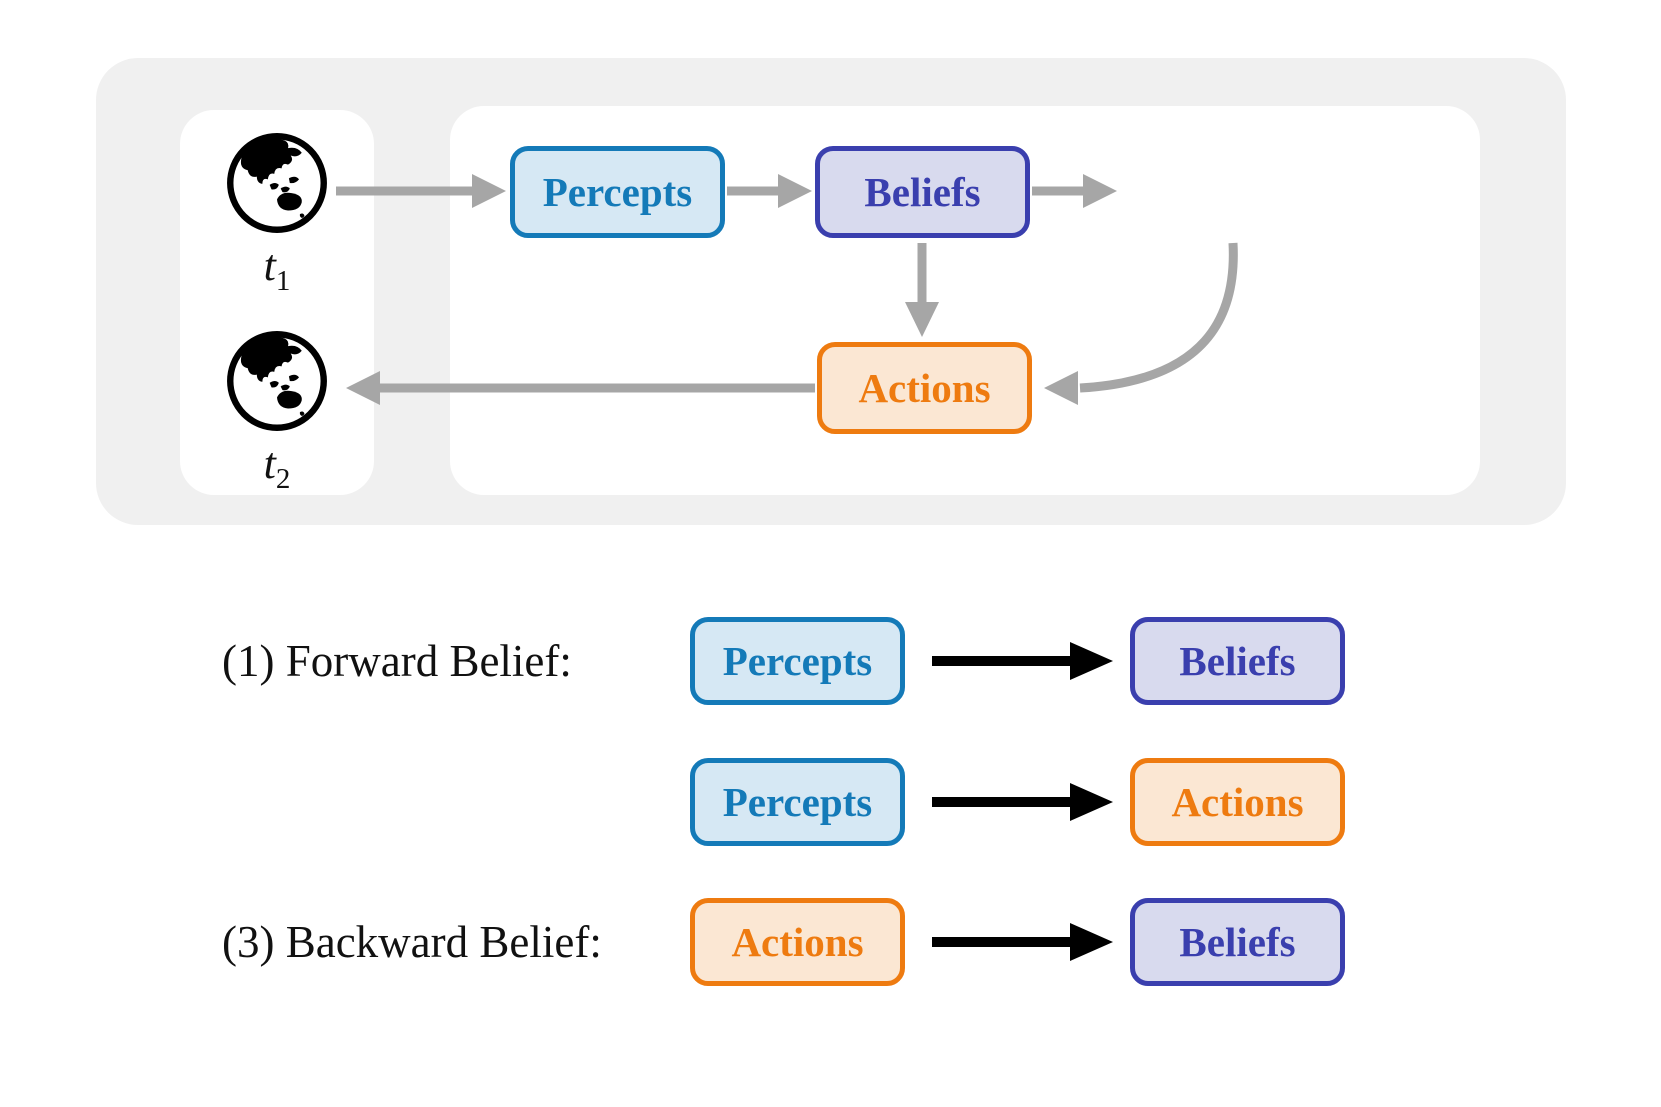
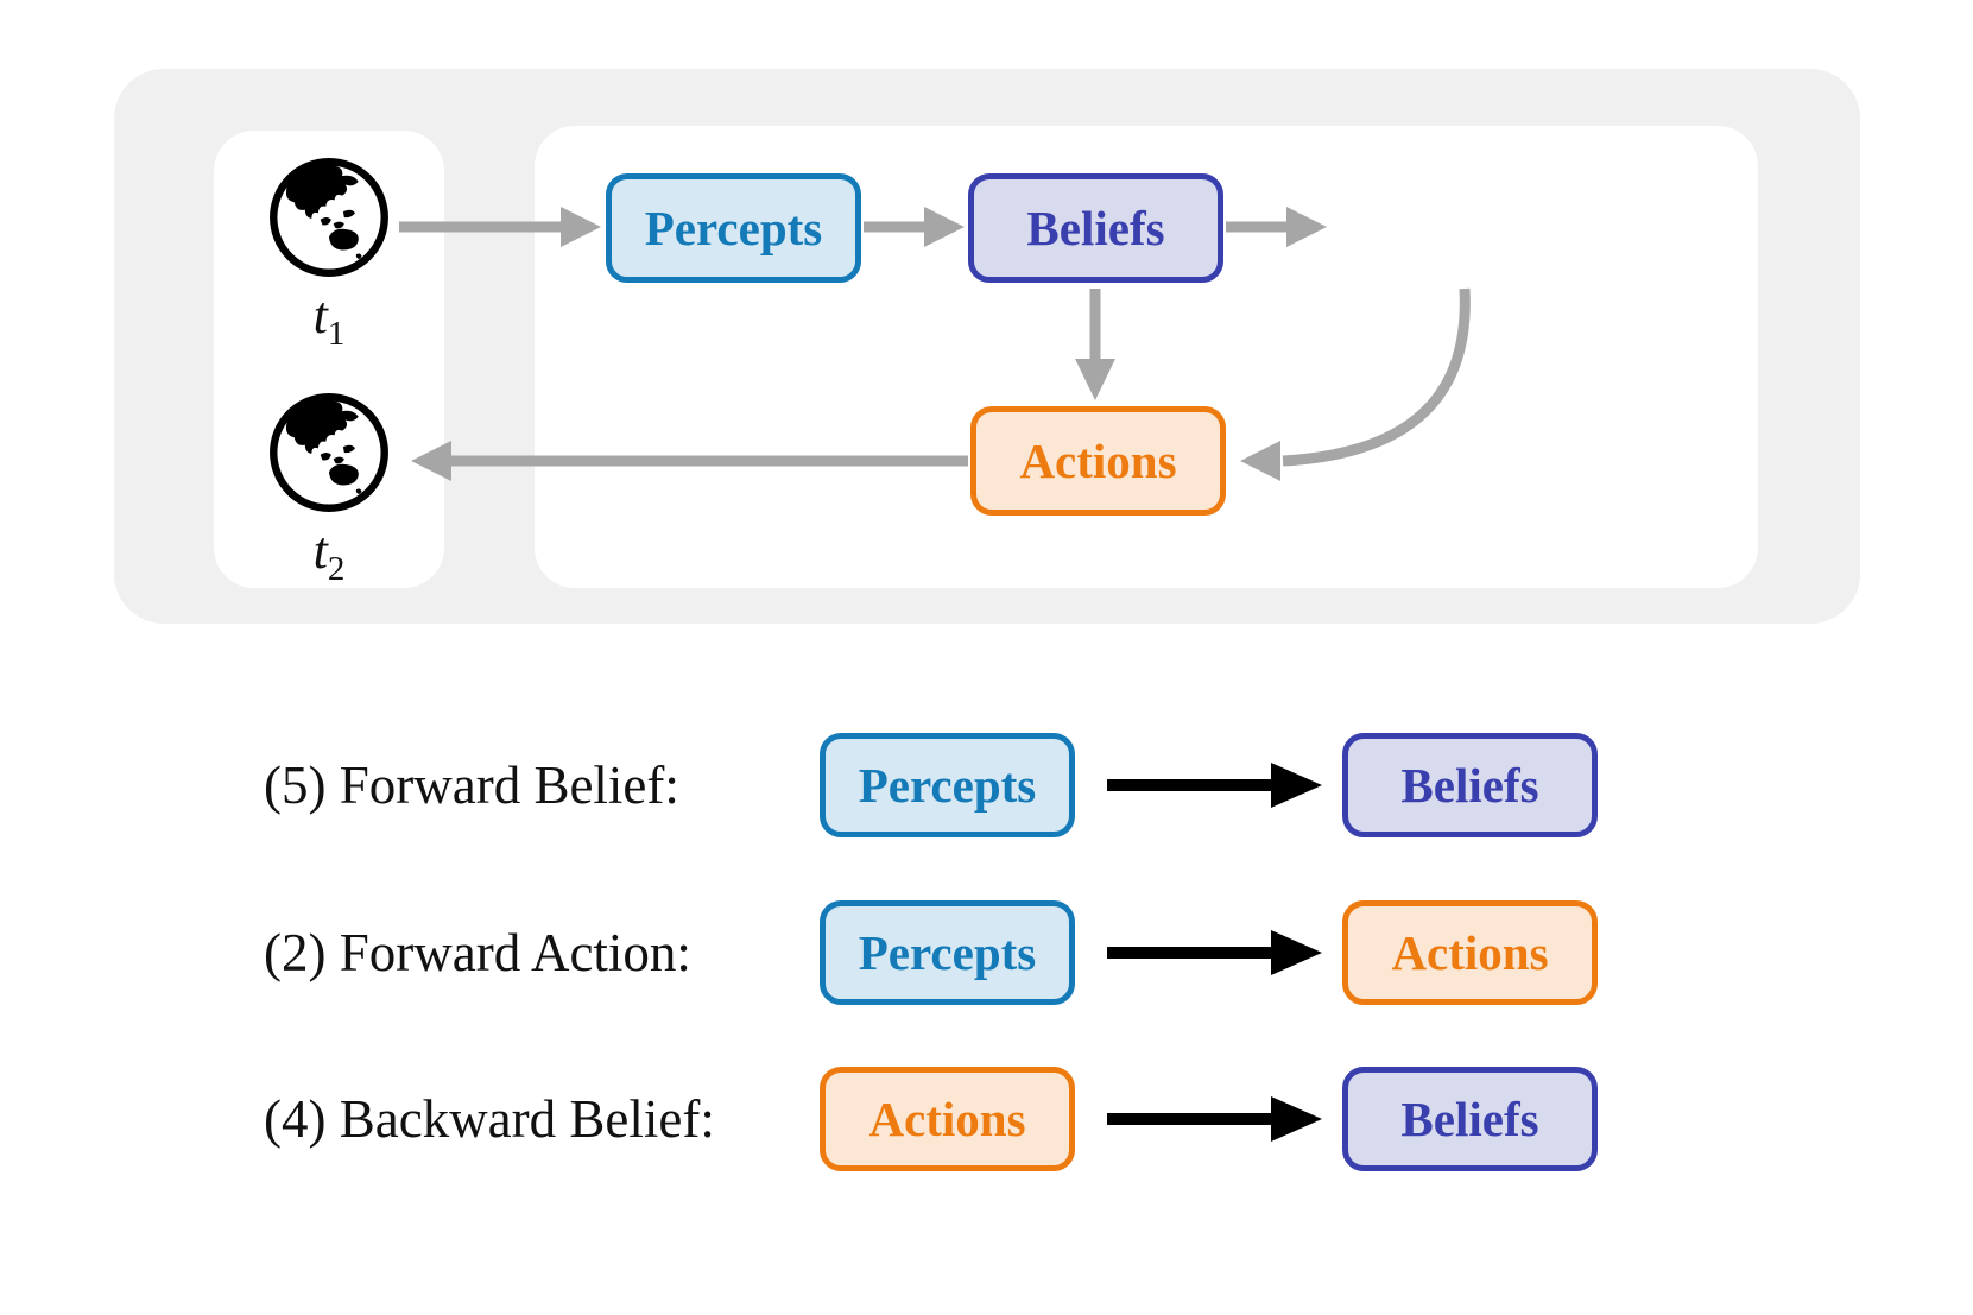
  t1
  t2
  Percepts
  Beliefs
  Actions
- (1) Forward Belief:
+ (5) Forward Belief:
  Percepts
  Beliefs
+ (2) Forward Action:
  Percepts
  Actions
- (3) Backward Belief:
+ (4) Backward Belief:
  Actions
  Beliefs
